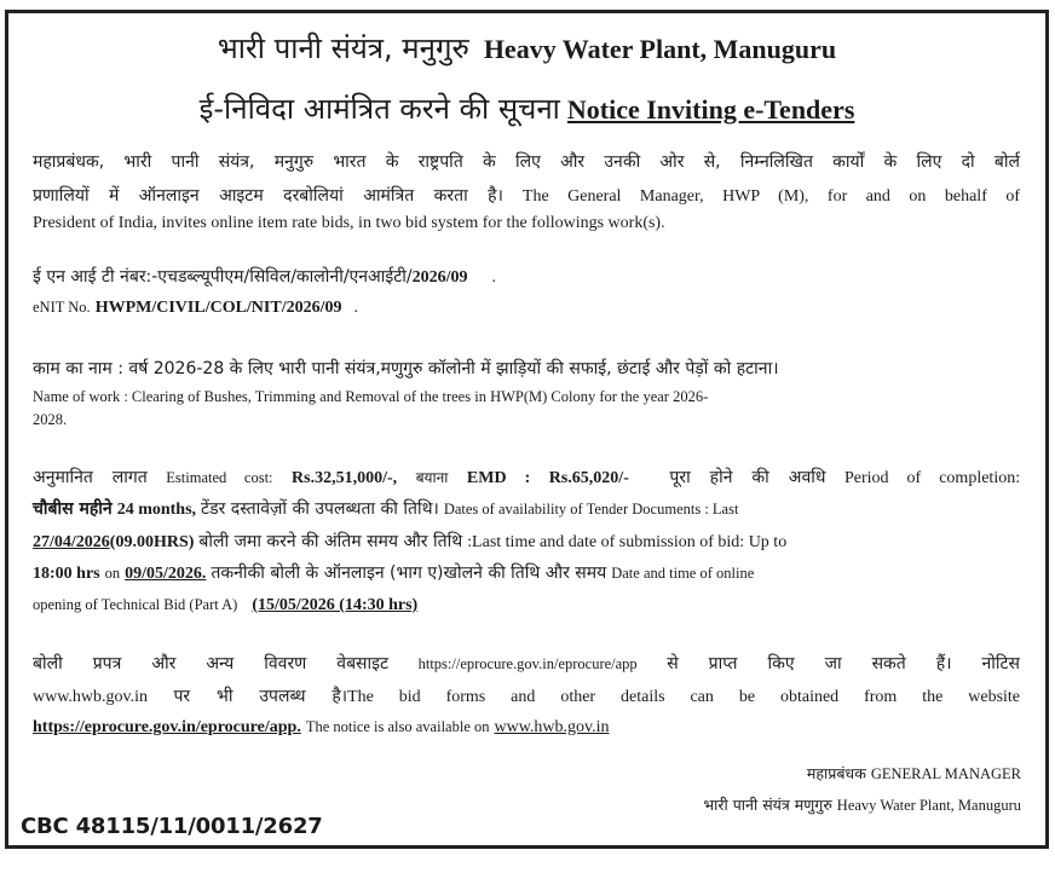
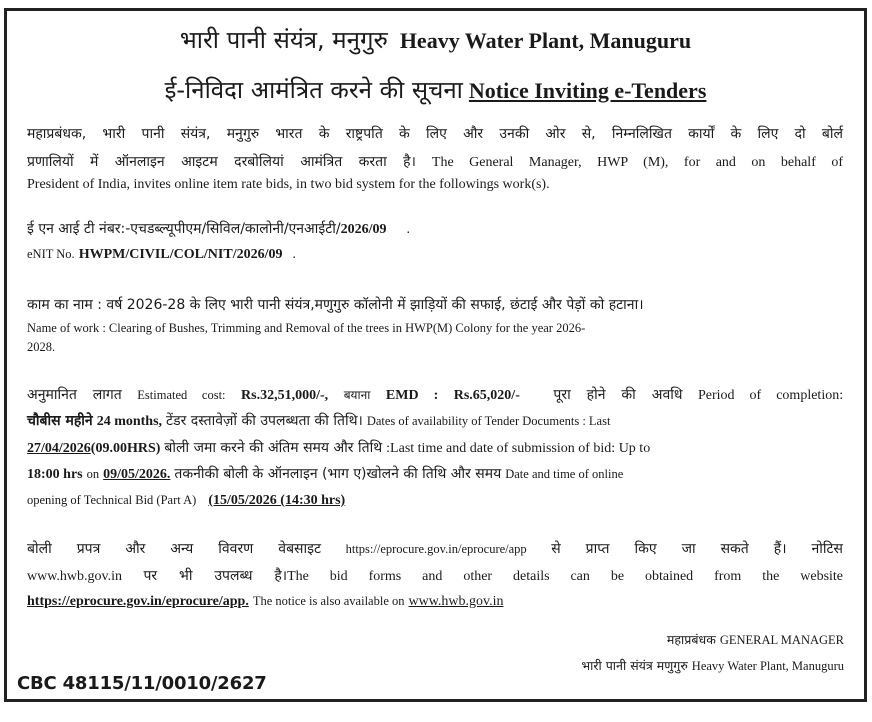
  भारी पानी संयंत्र, मनुगुरु Heavy Water Plant, Manuguru
  ई-निविदा आमंत्रित करने की सूचना Notice Inviting e-Tenders
  महाप्रबंधक, भारी पानी संयंत्र, मनुगुरु भारत के राष्ट्रपति के लिए और उनकी ओर से, निम्नलिखित कार्यों के लिए दो बोर्ल
  प्रणालियों में ऑनलाइन आइटम दरबोलियां आमंत्रित करता है। The General Manager, HWP (M), for and on behalf of
  President of India, invites online item rate bids, in two bid system for the followings work(s).
  ई एन आई टी नंबर:-एचडब्ल्यूपीएम/सिविल/कालोनी/एनआईटी/2026/09 .
  eNIT No. HWPM/CIVIL/COL/NIT/2026/09 .
  काम का नाम : वर्ष 2026-28 के लिए भारी पानी संयंत्र,मणुगुरु कॉलोनी में झाड़ियों की सफाई, छंटाई और पेड़ों को हटाना।
  Name of work : Clearing of Bushes, Trimming and Removal of the trees in HWP(M) Colony for the year 2026-
  2028.
  अनुमानित लागत Estimated cost: Rs.32,51,000/-, बयाना EMD : Rs.65,020/- पूरा होने की अवधि Period of completion:
  चौबीस महीने 24 months, टेंडर दस्तावेज़ों की उपलब्धता की तिथि। Dates of availability of Tender Documents : Last
  27/04/2026(09.00HRS) बोली जमा करने की अंतिम समय और तिथि :Last time and date of submission of bid: Up to
  18:00 hrs on 09/05/2026. तकनीकी बोली के ऑनलाइन (भाग ए)खोलने की तिथि और समय Date and time of online
  opening of Technical Bid (Part A) (15/05/2026 (14:30 hrs)
  बोली प्रपत्र और अन्य विवरण वेबसाइट https://eprocure.gov.in/eprocure/app से प्राप्त किए जा सकते हैं। नोटिस
  www.hwb.gov.in पर भी उपलब्ध है।The bid forms and other details can be obtained from the website
  https://eprocure.gov.in/eprocure/app. The notice is also available on www.hwb.gov.in
  महाप्रबंधक GENERAL MANAGER
  भारी पानी संयंत्र मणुगुरु Heavy Water Plant, Manuguru
- CBC 48115/11/0011/2627
+ CBC 48115/11/0010/2627
